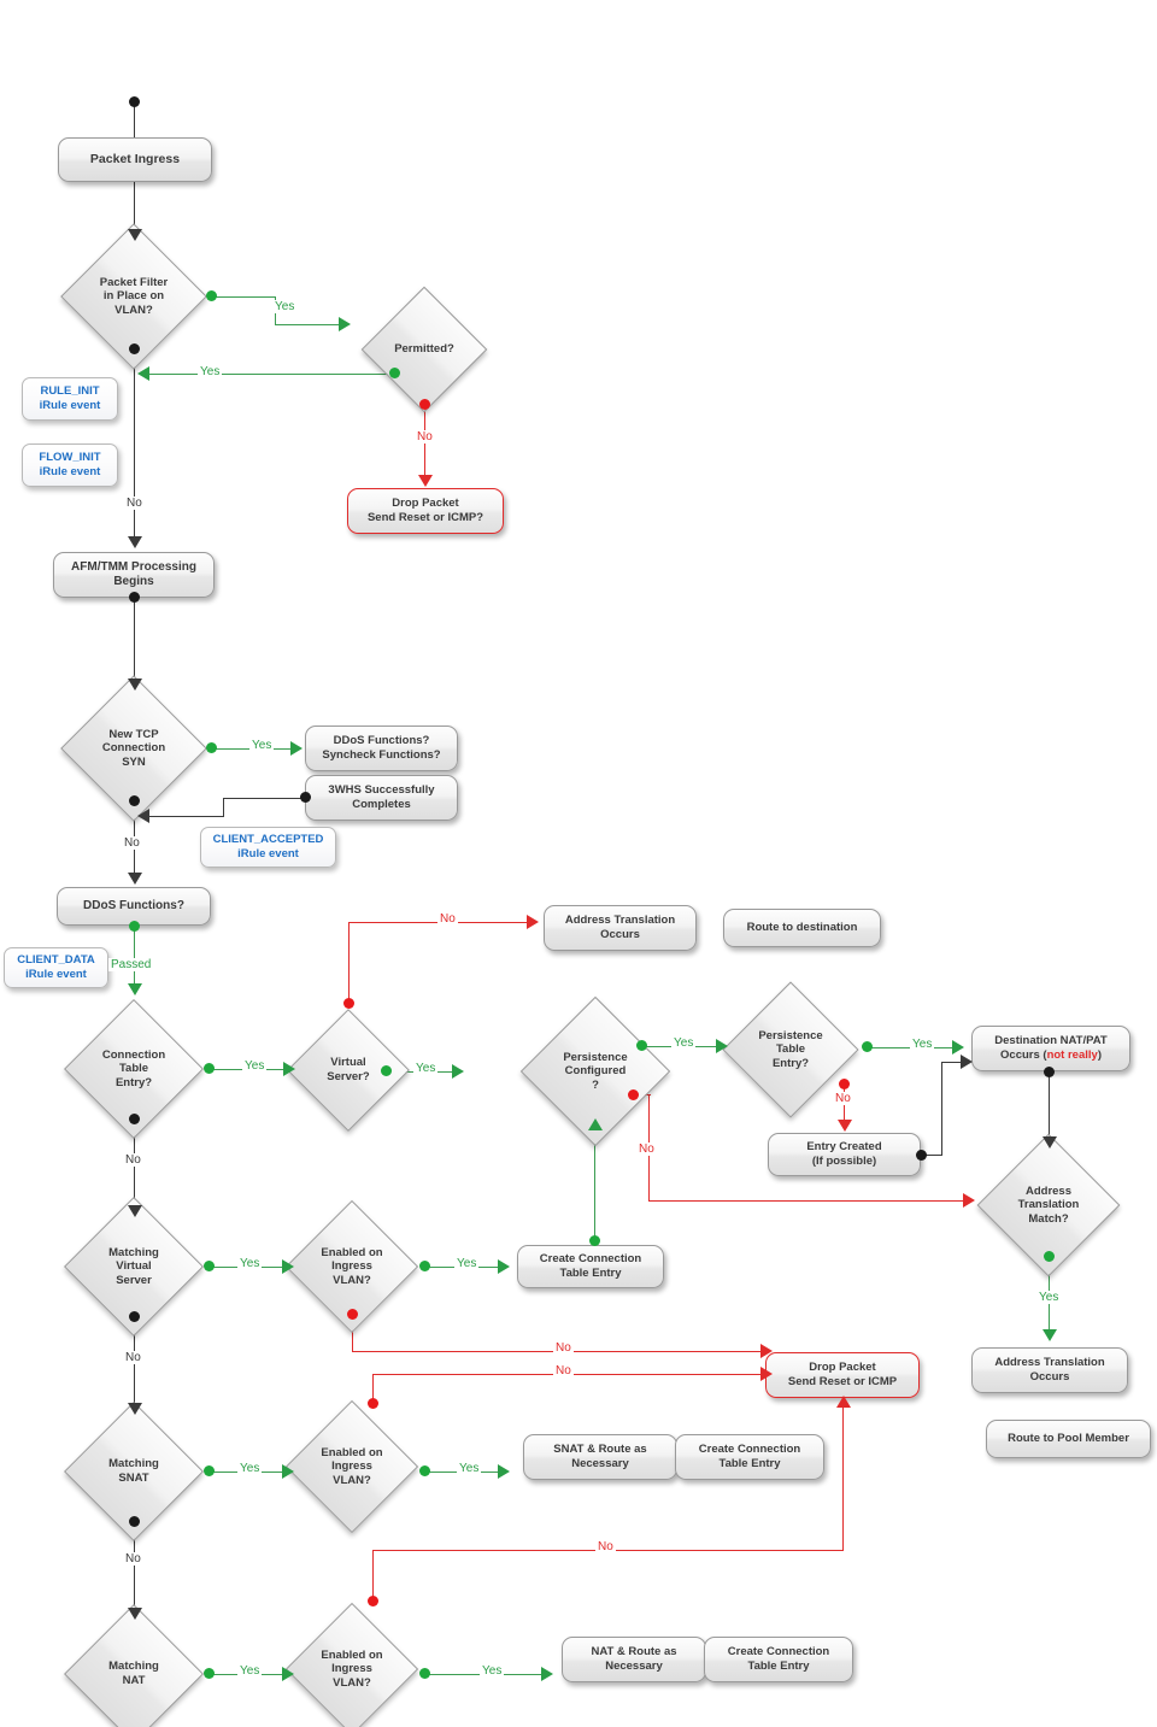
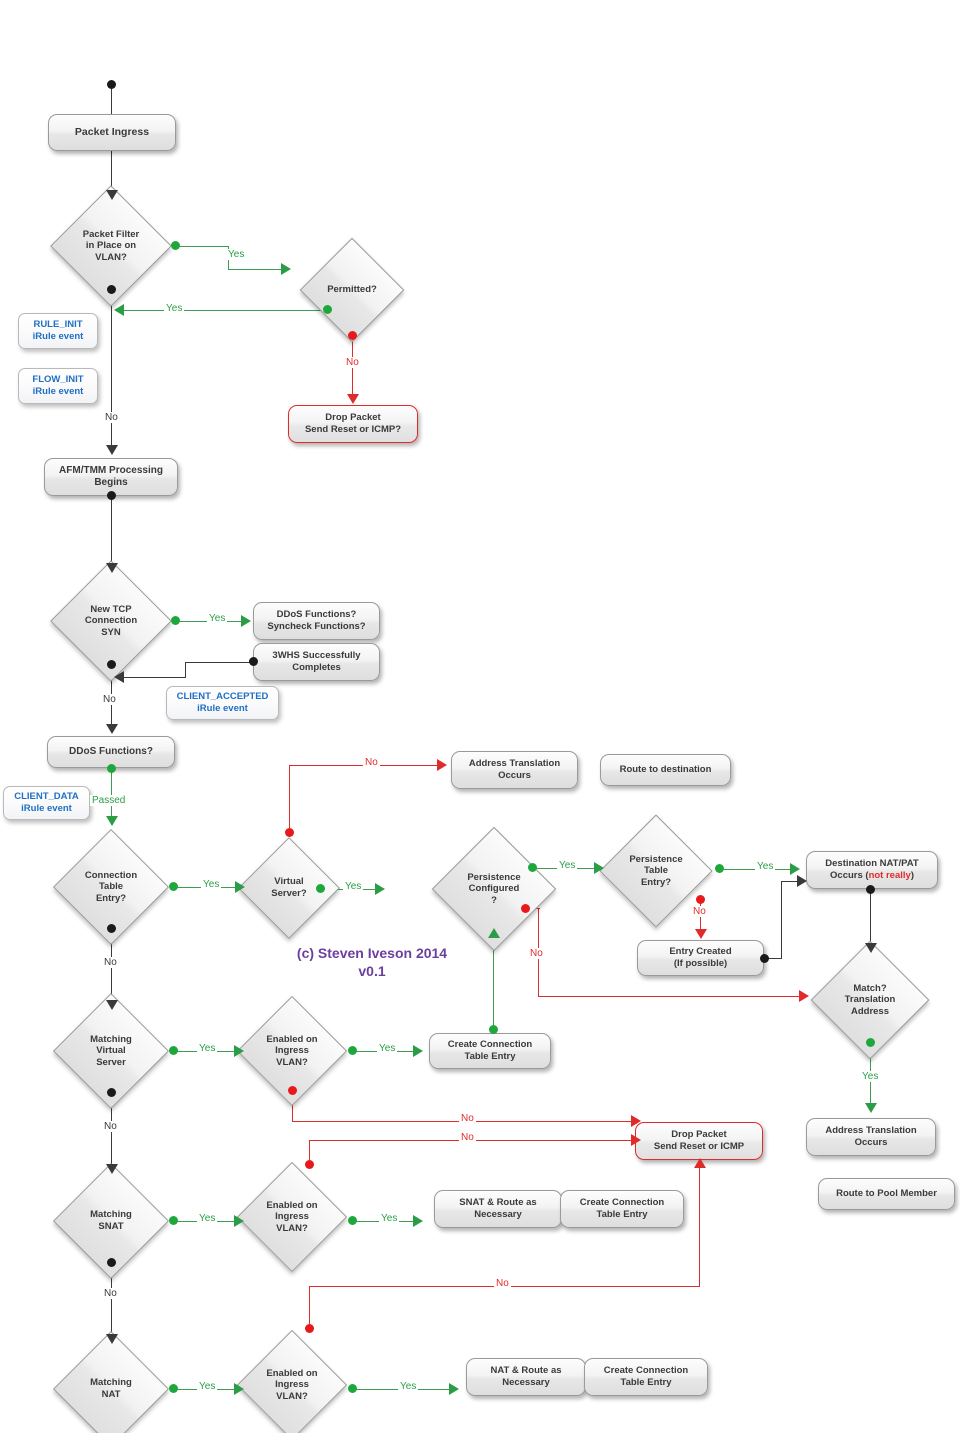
  Packet Ingress
  Packet Filter
  in Place on
  VLAN?
  Yes
  No
  Permitted?
  Yes
  No
  Drop Packet
  Send Reset or ICMP?
  RULE_INIT
  iRule event
  FLOW_INIT
  iRule event
  AFM/TMM Processing Begins
  New TCP
  Connection
  SYN
  Yes
  DDoS Functions?
  Syncheck Functions?
  3WHS Successfully
  Completes
  No
  CLIENT_ACCEPTED
  iRule event
  DDoS Functions?
  Passed
  CLIENT_DATA
  iRule event
  Connection
  Table
  Entry?
  Yes
  No
  Virtual
  Server?
  No
  Yes
  Address Translation
  Occurs
  Route to destination
  Persistence
  Configured
  ?
  Yes
  No
  Persistence
  Table
  Entry?
  Yes
  No
  Entry Created
  (If possible)
  Destination NAT/PAT
  Occurs (not really)
- Address
+ Match?
  Translation
- Match?
+ Address
  Yes
  Address Translation
  Occurs
  Route to Pool Member
+ (c) Steven Iveson 2014
+ v0.1
  Matching
  Virtual
  Server
  Yes
  No
  Enabled on
  Ingress
  VLAN?
  Yes
  No
  Create Connection
  Table Entry
  Drop Packet
  Send Reset or ICMP
  Matching
  SNAT
  Yes
  No
  Enabled on
  Ingress
  VLAN?
  Yes
  No
  SNAT & Route as
  Necessary
  Create Connection
  Table Entry
  Matching
  NAT
  Yes
  Enabled on
  Ingress
  VLAN?
  Yes
  No
  NAT & Route as
  Necessary
  Create Connection
  Table Entry
